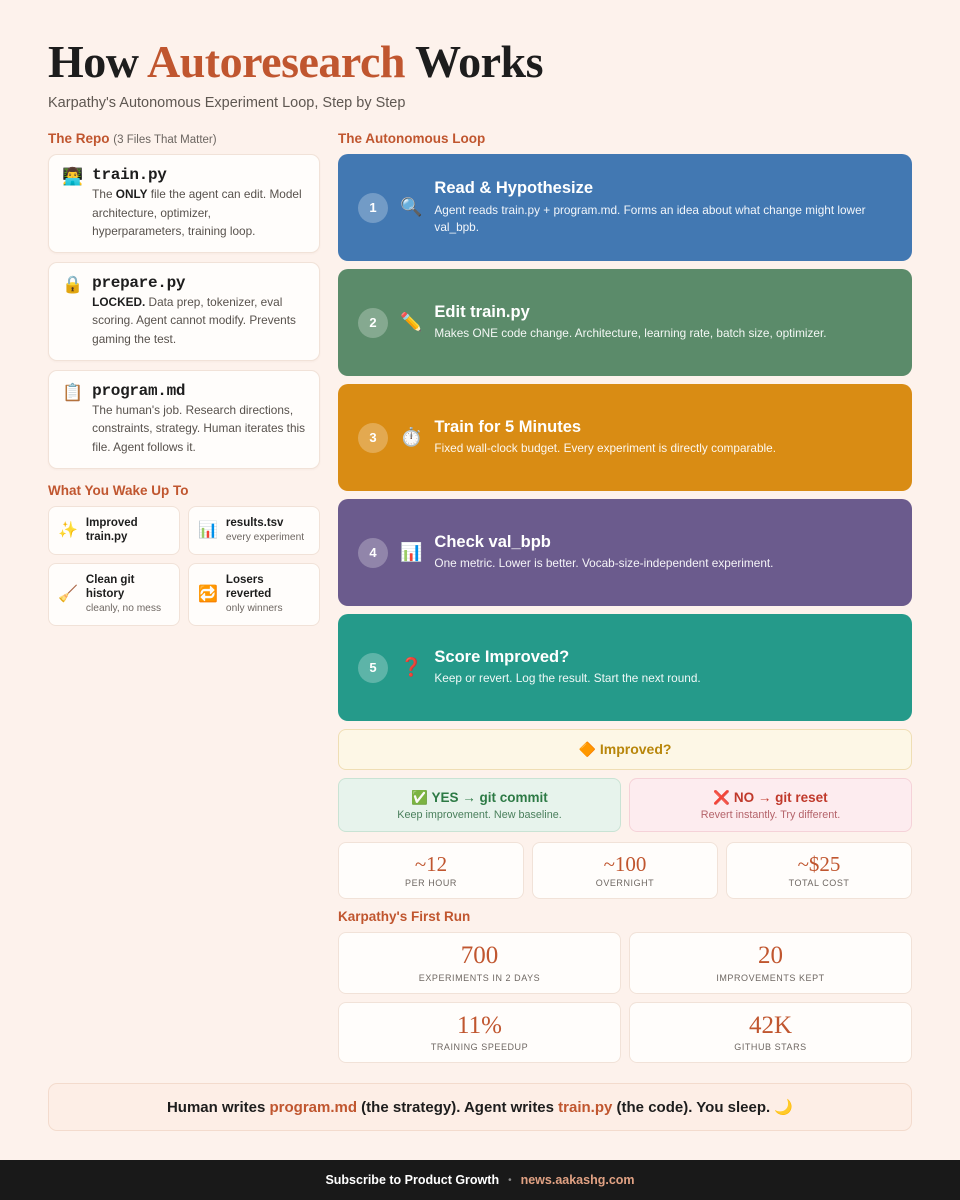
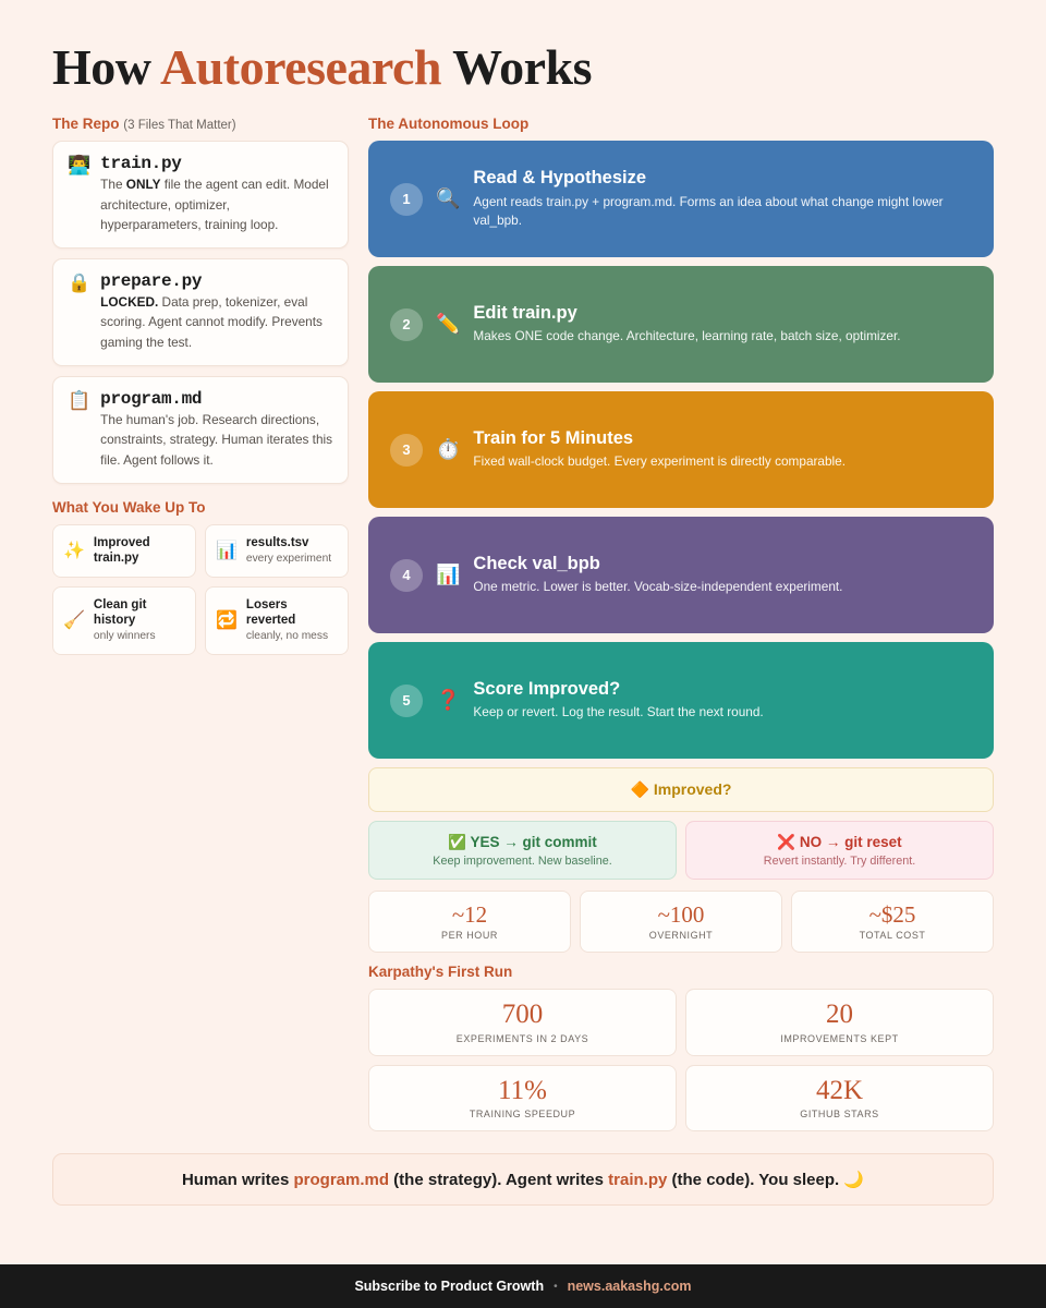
  How Autoresearch Works
- Karpathy's Autonomous Experiment Loop, Step by Step
  The Repo (3 Files That Matter)
  👨‍💻
  train.py
  The ONLY file the agent can edit. Model architecture, optimizer, hyperparameters, training loop.
  🔒
  prepare.py
  LOCKED. Data prep, tokenizer, eval scoring. Agent cannot modify. Prevents gaming the test.
  📋
  program.md
  The human's job. Research directions, constraints, strategy. Human iterates this file. Agent follows it.
  What You Wake Up To
  ✨
  Improved train.py
  📊
  results.tsv
  every experiment
  🧹
  Clean git history
- cleanly, no mess
+ only winners
  🔁
  Losers reverted
- only winners
+ cleanly, no mess
  The Autonomous Loop
  1
  🔍
  Read & Hypothesize
  Agent reads train.py + program.md. Forms an idea about what change might lower val_bpb.
  2
  ✏️
  Edit train.py
  Makes ONE code change. Architecture, learning rate, batch size, optimizer.
  3
  ⏱️
  Train for 5 Minutes
  Fixed wall-clock budget. Every experiment is directly comparable.
  4
  📊
  Check val_bpb
  One metric. Lower is better. Vocab-size-independent experiment.
  5
  ❓
  Score Improved?
  Keep or revert. Log the result. Start the next round.
  🔶 Improved?
  ✅ YES → git commit
  Keep improvement. New baseline.
  ❌ NO → git reset
  Revert instantly. Try different.
  ~12
  PER HOUR
  ~100
  OVERNIGHT
  ~$25
  TOTAL COST
  Karpathy's First Run
  700
  EXPERIMENTS IN 2 DAYS
  20
  IMPROVEMENTS KEPT
  11%
  TRAINING SPEEDUP
  42K
  GITHUB STARS
  Human writes program.md (the strategy). Agent writes train.py (the code). You sleep. 🌙
  Subscribe to Product Growth
  •
  news.aakashg.com
